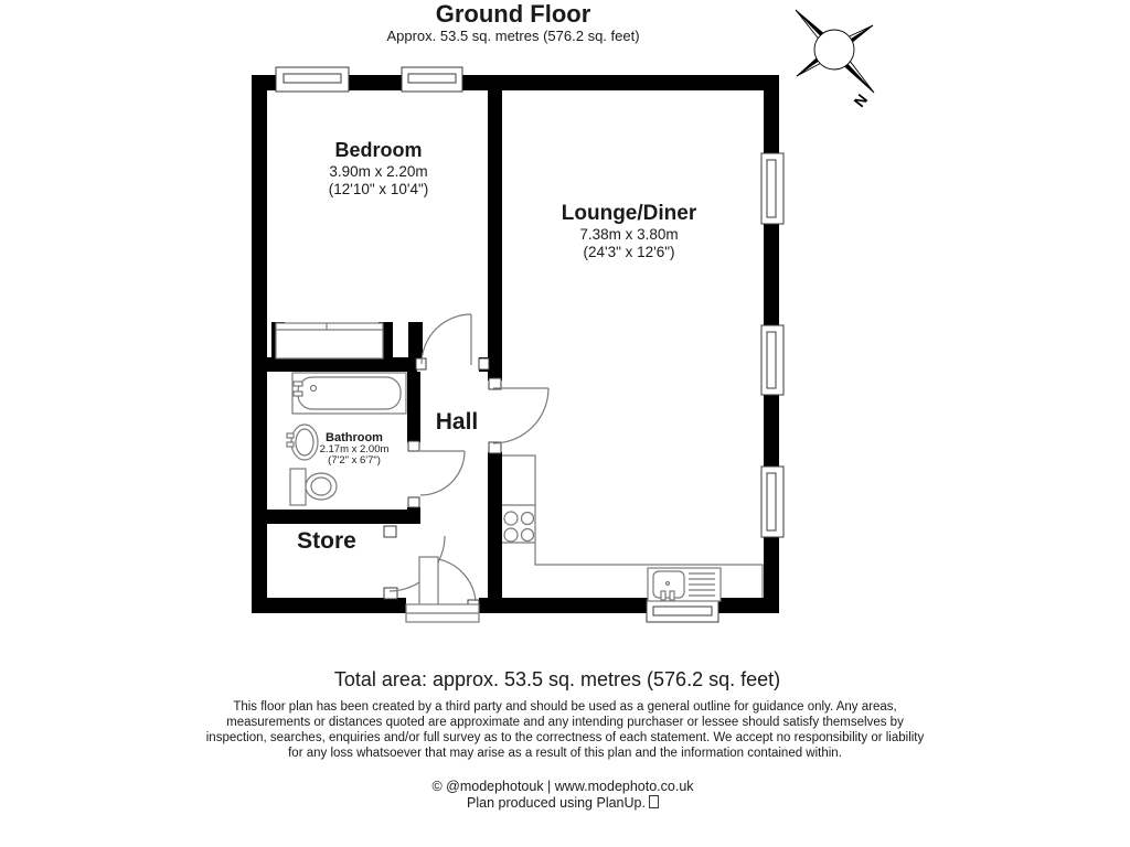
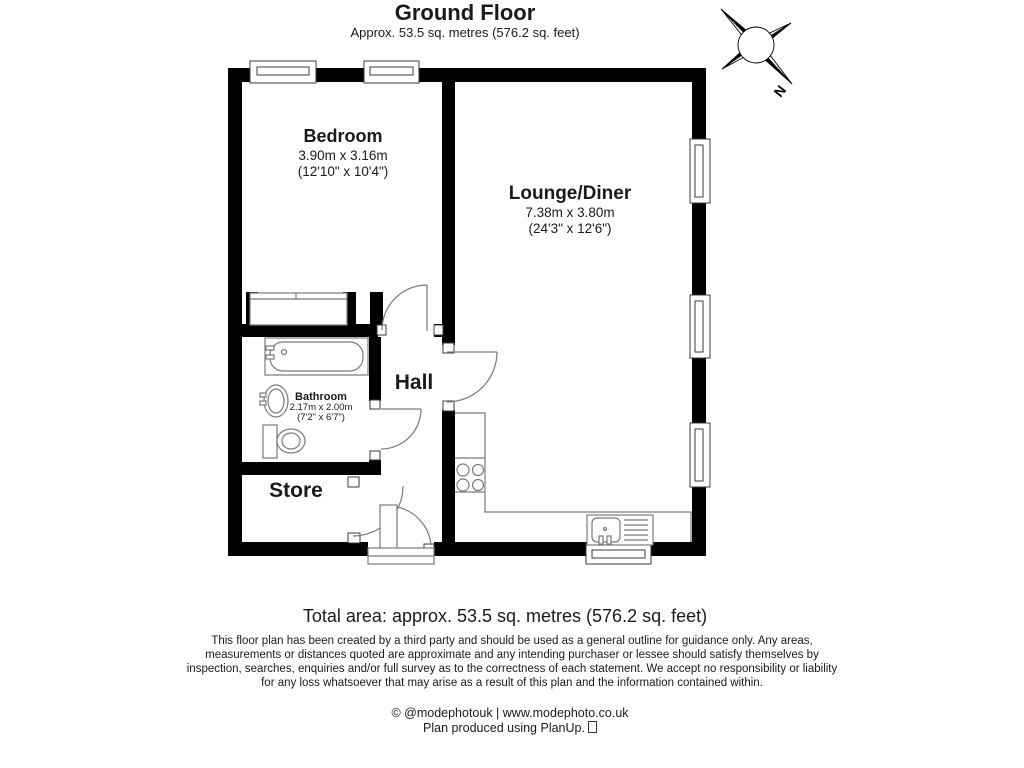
  Ground Floor
  Approx. 53.5 sq. metres (576.2 sq. feet)
  Bedroom
- 3.90m x 2.20m
+ 3.90m x 3.16m
  (12'10" x 10'4")
  Lounge/Diner
  7.38m x 3.80m
  (24'3" x 12'6")
  Hall
  Store
  Bathroom
  2.17m x 2.00m
  (7'2" x 6'7")
  Total area: approx. 53.5 sq. metres (576.2 sq. feet)
  This floor plan has been created by a third party and should be used as a general outline for guidance only. Any areas,
  measurements or distances quoted are approximate and any intending purchaser or lessee should satisfy themselves by
  inspection, searches, enquiries and/or full survey as to the correctness of each statement. We accept no responsibility or liability
  for any loss whatsoever that may arise as a result of this plan and the information contained within.
  © @modephotouk | www.modephoto.co.uk
  Plan produced using PlanUp.
